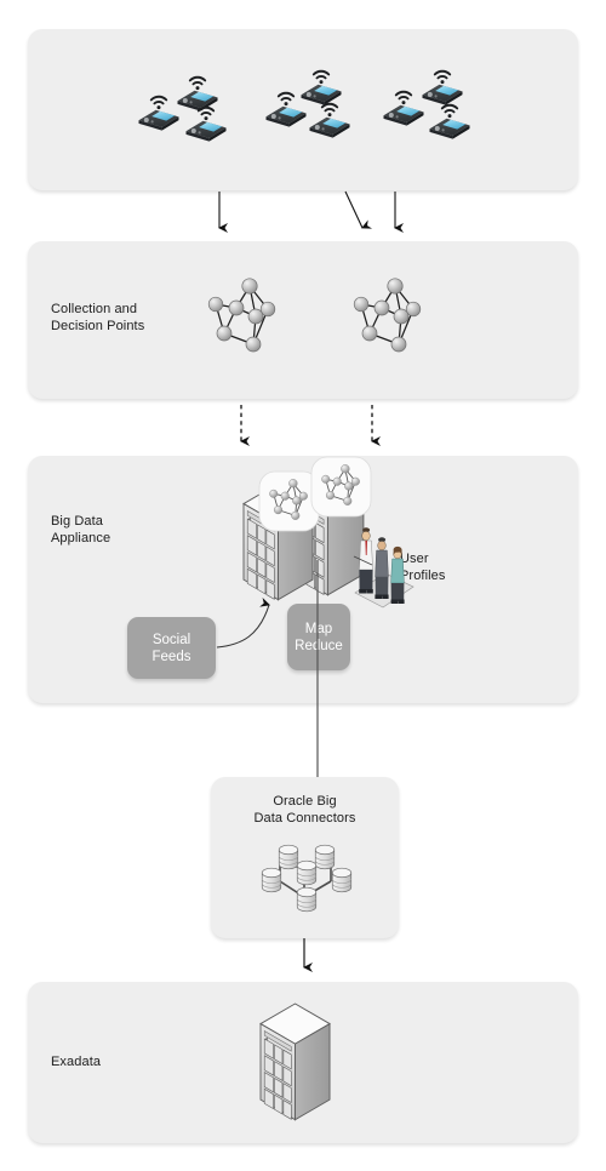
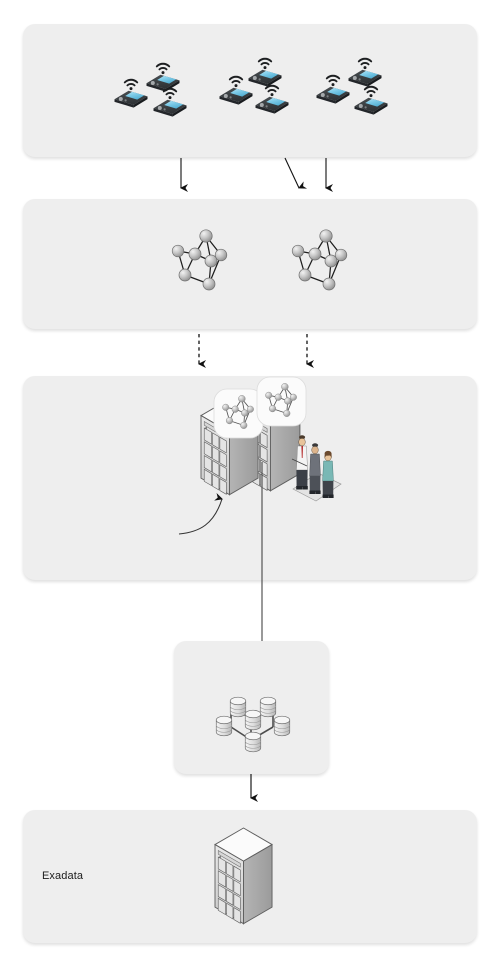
- Collection and
- Decision Points
- Big Data
- Appliance
- User
- Profiles
- Social
- Feeds
- Map
- Reduce
- Oracle Big
- Data Connectors
  Exadata
